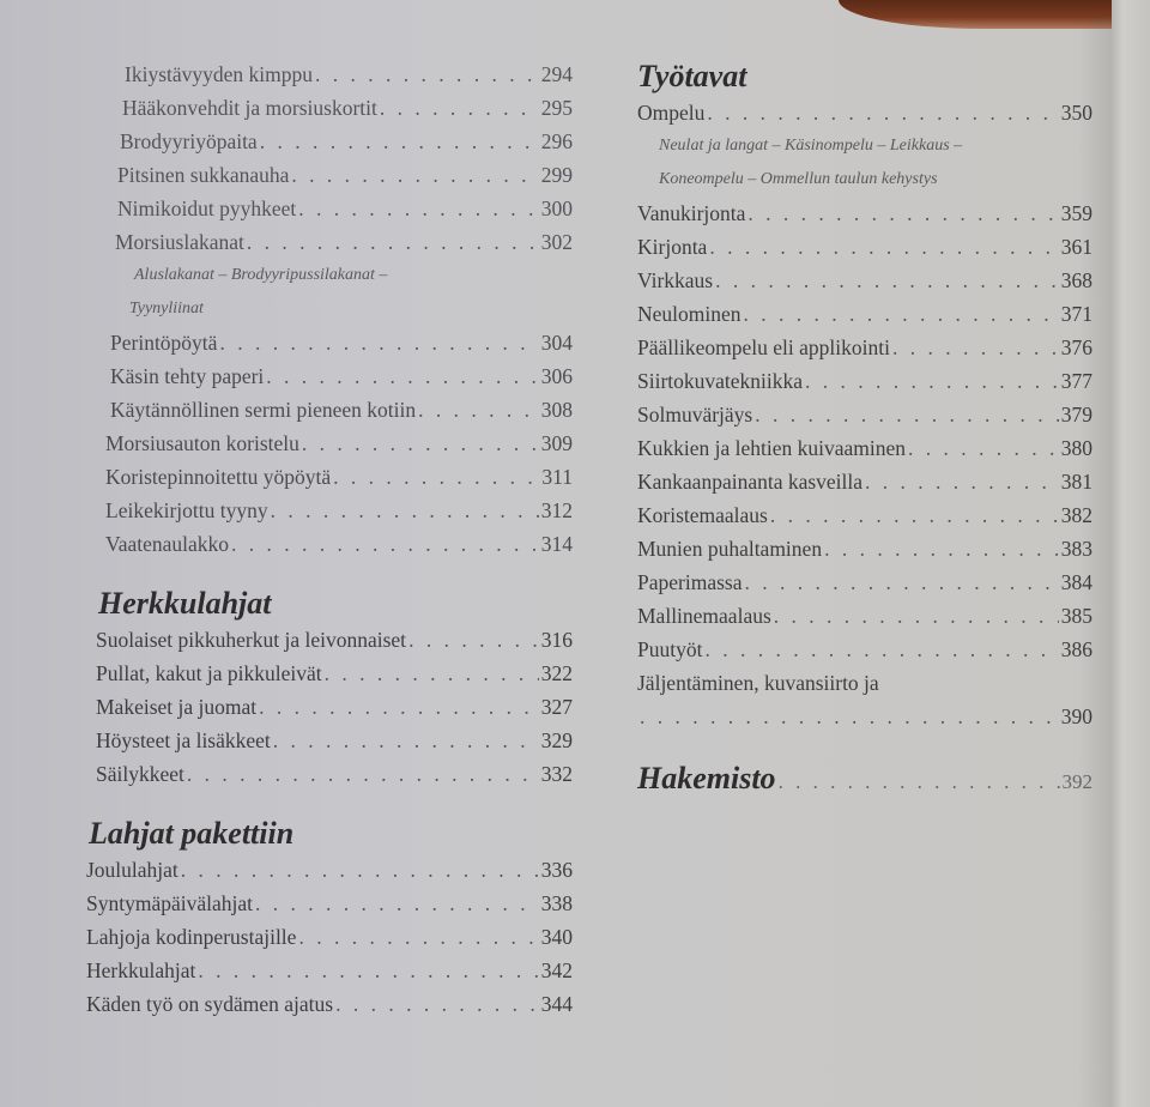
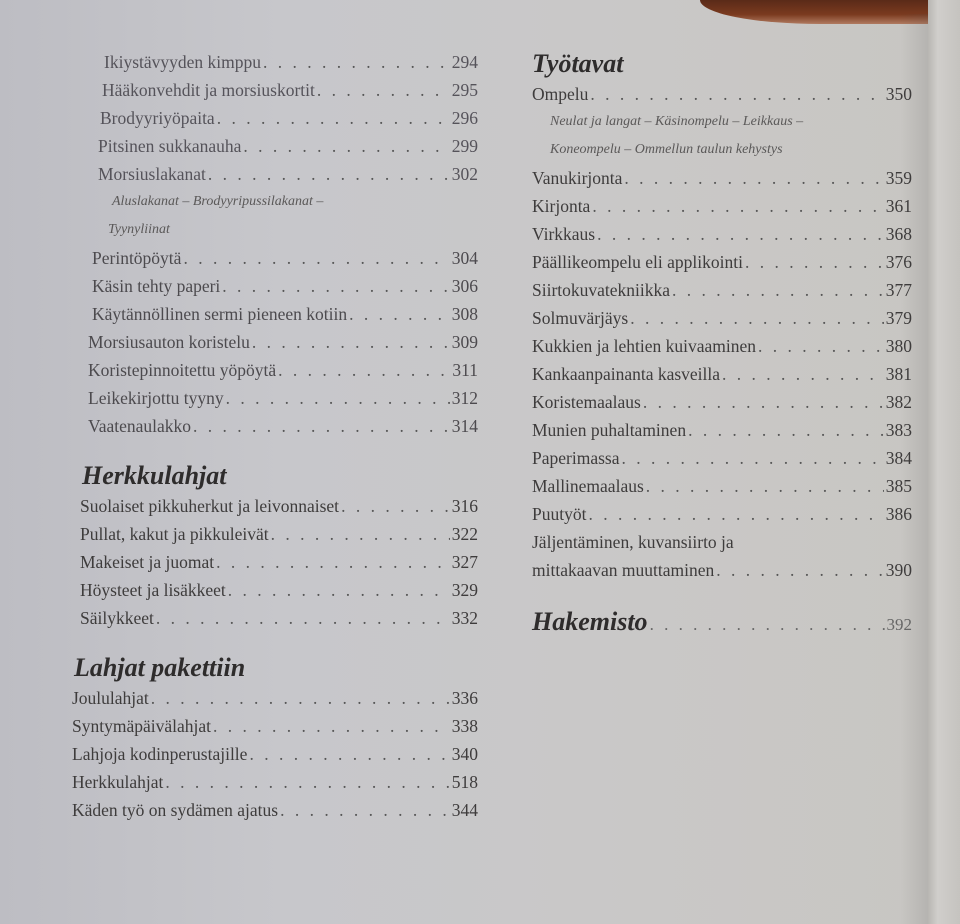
  Ikiystävyyden kimppu
  294
  Hääkonvehdit ja morsiuskortit
  295
  Brodyyriyöpaita
  296
  Pitsinen sukkanauha
  299
- Nimikoidut pyyhkeet
- 300
  Morsiuslakanat
  302
  Aluslakanat – Brodyyripussilakanat –
  Tyynyliinat
  Perintöpöytä
  304
  Käsin tehty paperi
  306
  Käytännöllinen sermi pieneen kotiin
  308
  Morsiusauton koristelu
  309
  Koristepinnoitettu yöpöytä
  311
  Leikekirjottu tyyny
  312
  Vaatenaulakko
  314
  Herkkulahjat
  Suolaiset pikkuherkut ja leivonnaiset
  316
  Pullat, kakut ja pikkuleivät
  322
  Makeiset ja juomat
  327
  Höysteet ja lisäkkeet
  329
  Säilykkeet
  332
  Lahjat pakettiin
  Joululahjat
  336
  Syntymäpäivälahjat
  338
  Lahjoja kodinperustajille
  340
  Herkkulahjat
- 342
+ 518
  Käden työ on sydämen ajatus
  344
  Työtavat
  Ompelu
  350
  Neulat ja langat – Käsinompelu – Leikkaus –
  Koneompelu – Ommellun taulun kehystys
  Vanukirjonta
  359
  Kirjonta
  361
  Virkkaus
  368
- Neulominen
- 371
  Päällikeompelu eli applikointi
  376
  Siirtokuvatekniikka
  377
  Solmuvärjäys
  379
  Kukkien ja lehtien kuivaaminen
  380
  Kankaanpainanta kasveilla
  381
  Koristemaalaus
  382
  Munien puhaltaminen
  383
  Paperimassa
  384
  Mallinemaalaus
  385
  Puutyöt
  386
  Jäljentäminen, kuvansiirto ja
+ mittakaavan muuttaminen
  390
  Hakemisto
  392
